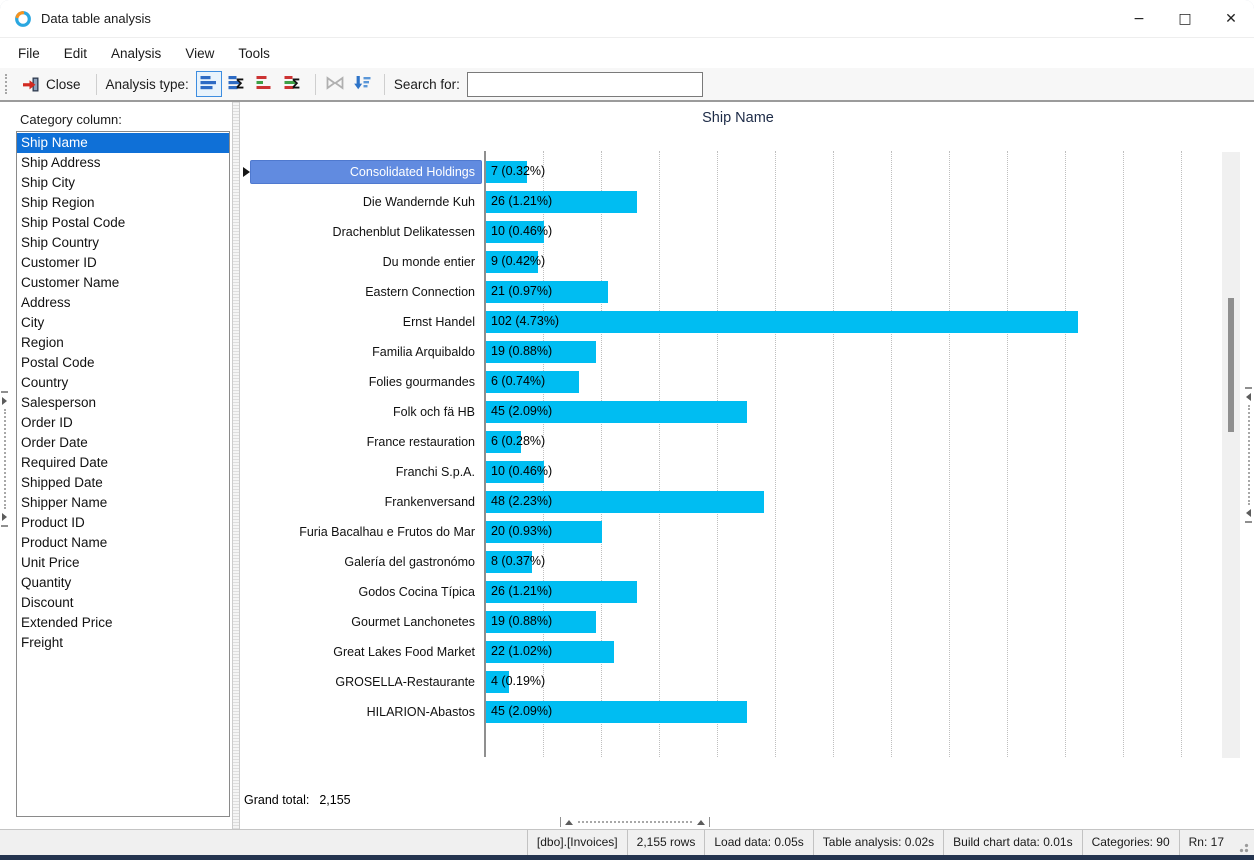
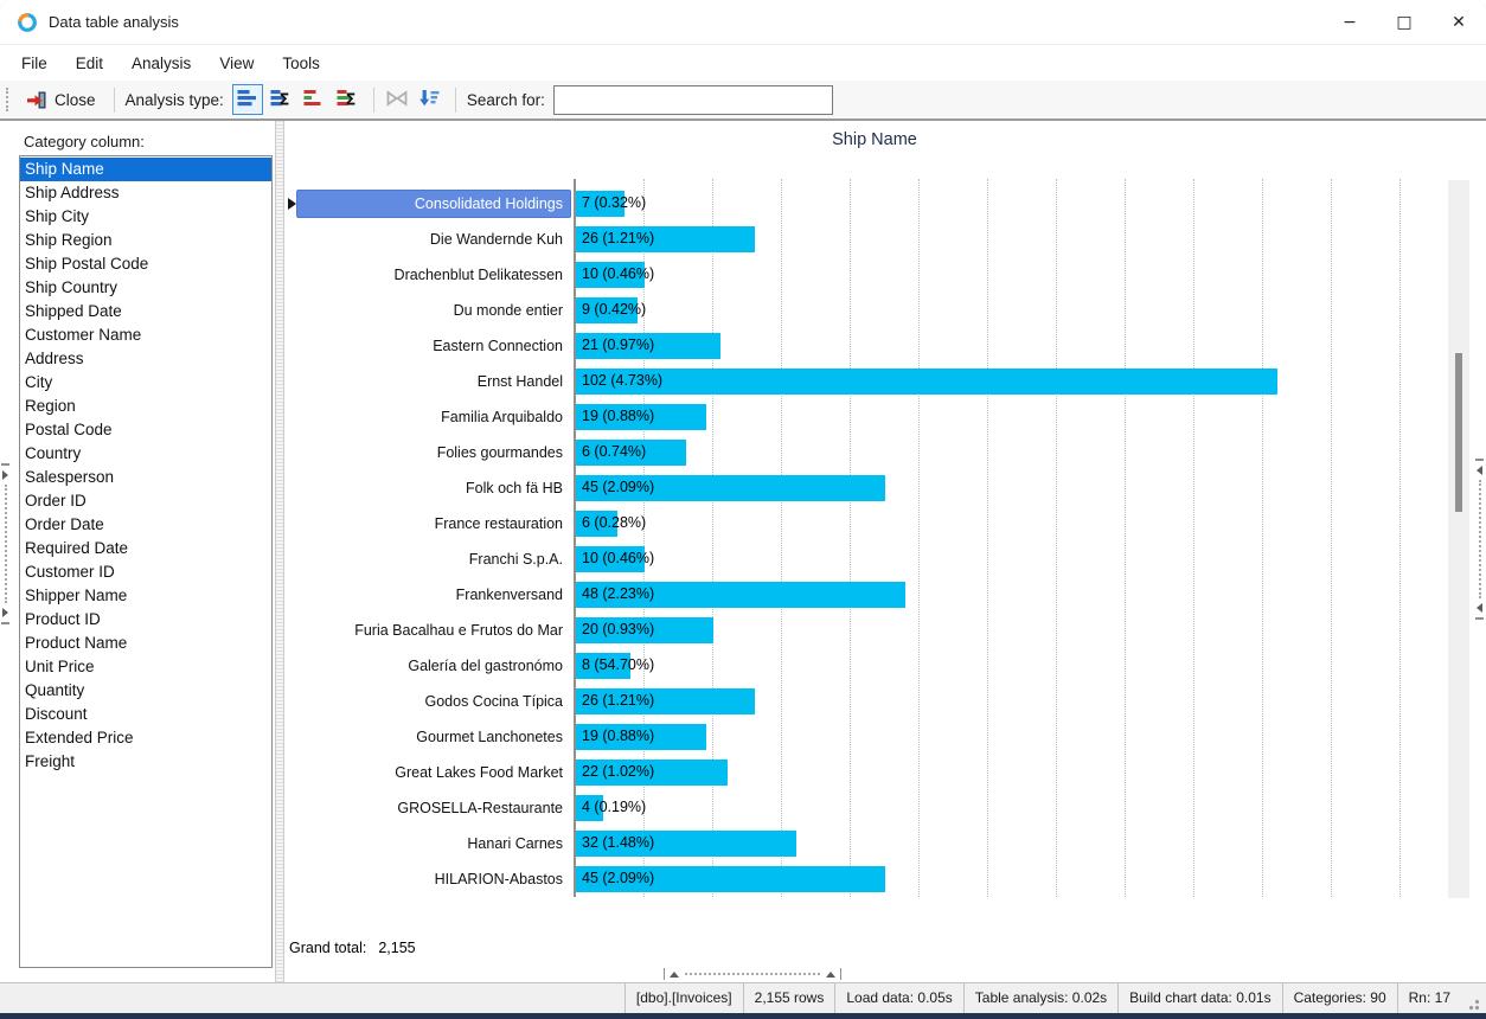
  Data table analysis
  −
  □
  ✕
  File
  Edit
  Analysis
  View
  Tools
  Close
  Analysis type:
  Σ
  Σ
  Search for:
  Category column:
  Ship Name
  Ship Address
  Ship City
  Ship Region
  Ship Postal Code
  Ship Country
- Customer ID
+ Shipped Date
  Customer Name
  Address
  City
  Region
  Postal Code
  Country
  Salesperson
  Order ID
  Order Date
  Required Date
- Shipped Date
+ Customer ID
  Shipper Name
  Product ID
  Product Name
  Unit Price
  Quantity
  Discount
  Extended Price
  Freight
  Ship Name
  Consolidated Holdings
  7 (0.32%)
  Die Wandernde Kuh
  26 (1.21%)
  Drachenblut Delikatessen
  10 (0.46%)
  Du monde entier
  9 (0.42%)
  Eastern Connection
  21 (0.97%)
  Ernst Handel
  102 (4.73%)
  Familia Arquibaldo
  19 (0.88%)
  Folies gourmandes
  6 (0.74%)
  Folk och fä HB
  45 (2.09%)
  France restauration
  6 (0.28%)
  Franchi S.p.A.
  10 (0.46%)
  Frankenversand
  48 (2.23%)
  Furia Bacalhau e Frutos do Mar
  20 (0.93%)
  Galería del gastronómo
- 8 (0.37%)
+ 8 (54.70%)
  Godos Cocina Típica
  26 (1.21%)
  Gourmet Lanchonetes
  19 (0.88%)
  Great Lakes Food Market
  22 (1.02%)
  GROSELLA-Restaurante
  4 (0.19%)
+ Hanari Carnes
+ 32 (1.48%)
  HILARION-Abastos
  45 (2.09%)
  Grand total:
  2,155
  [dbo].[Invoices]
  2,155 rows
  Load data: 0.05s
  Table analysis: 0.02s
  Build chart data: 0.01s
  Categories: 90
  Rn: 17
